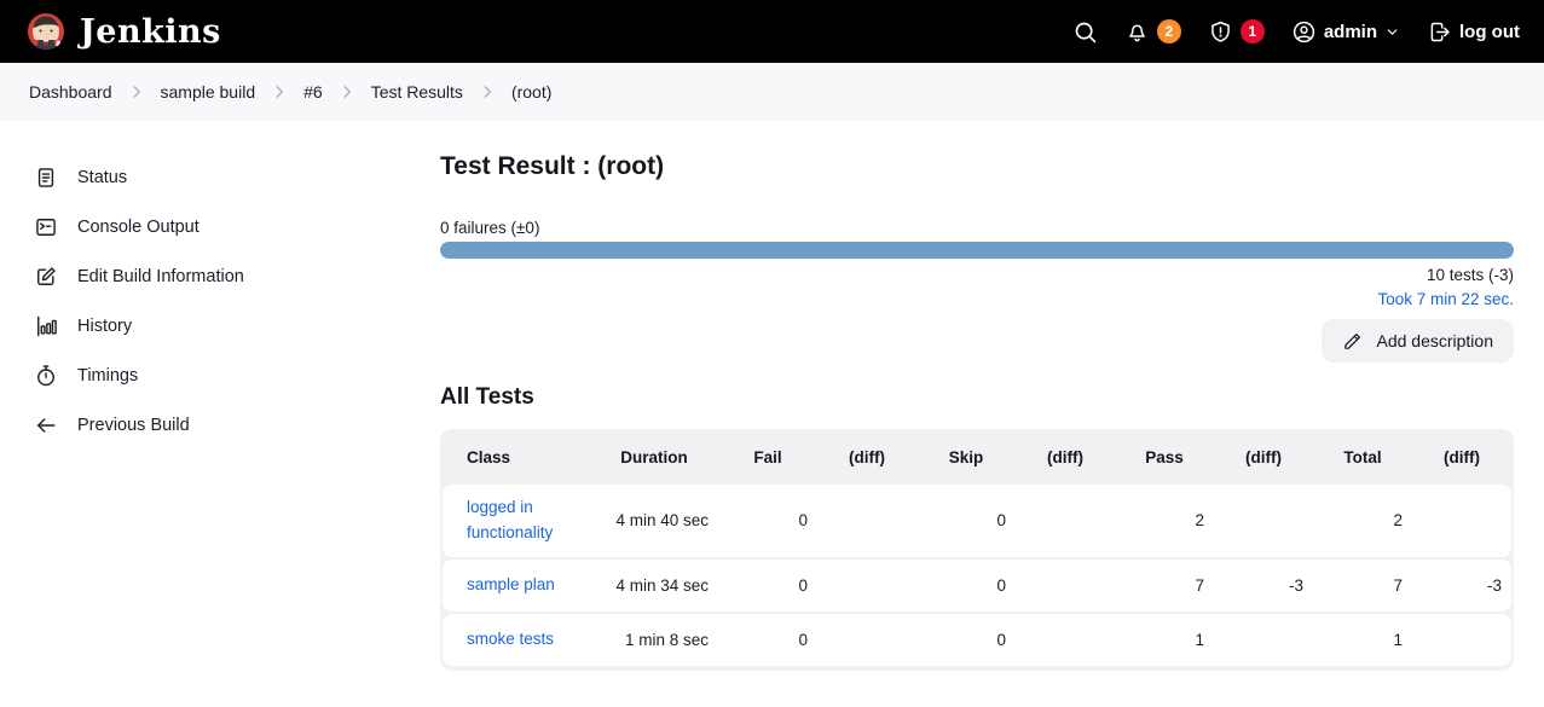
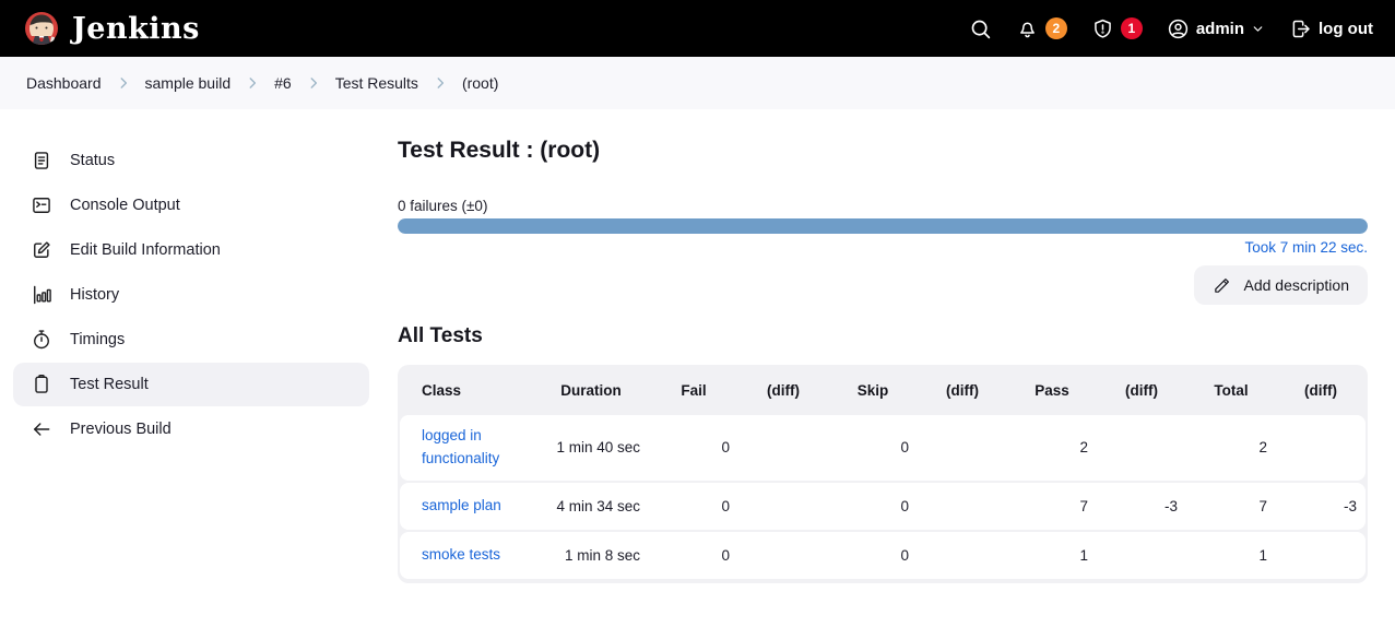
  Jenkins
  2
  1
  admin
  log out
  Dashboard
  sample build
  #6
  Test Results
  (root)
  Status
  Console Output
  Edit Build Information
  History
  Timings
+ Test Result
  Previous Build
  Test Result : (root)
  0 failures (±0)
- 10 tests (-3)
  Took 7 min 22 sec.
  Add description
  All Tests
  Class	Duration	Fail	(diff)	Skip	(diff)	Pass	(diff)	Total	(diff)
- logged in functionality	4 min 40 sec	0		0		2		2
+ logged in functionality	1 min 40 sec	0		0		2		2
  sample plan	4 min 34 sec	0		0		7	-3	7	-3
  smoke tests	1 min 8 sec	0		0		1		1
